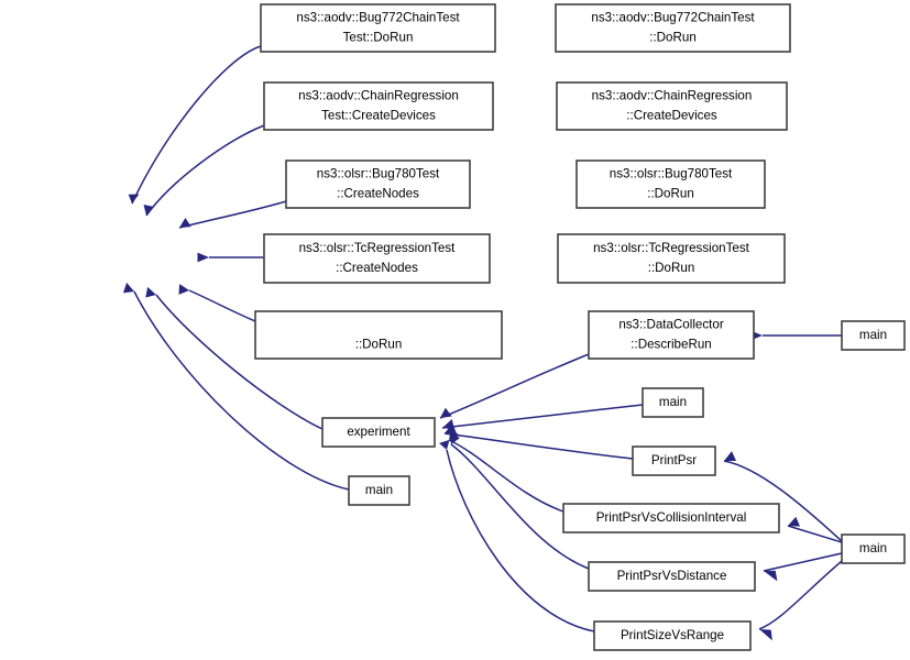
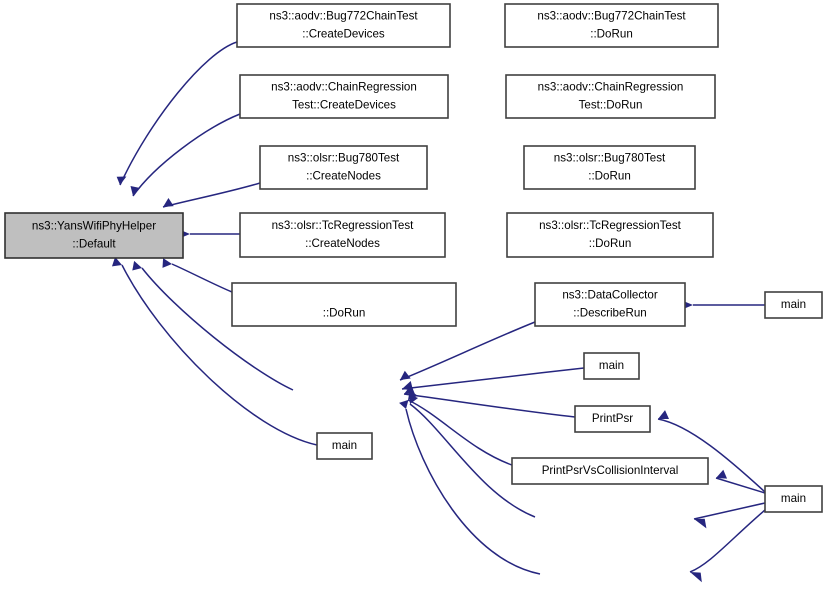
+ ns3::YansWifiPhyHelper
+ ::Default
  ns3::aodv::Bug772ChainTest
- Test::DoRun
+ ::CreateDevices
  ns3::aodv::Bug772ChainTest
  ::DoRun
  ns3::aodv::ChainRegression
  Test::CreateDevices
  ns3::aodv::ChainRegression
- ::CreateDevices
+ Test::DoRun
  ns3::olsr::Bug780Test
  ::CreateNodes
  ns3::olsr::Bug780Test
  ::DoRun
  ns3::olsr::TcRegressionTest
  ::CreateNodes
  ns3::olsr::TcRegressionTest
  ::DoRun
  ::DoRun
  ns3::DataCollector
  ::DescribeRun
  main
  main
- experiment
  PrintPsr
  main
  PrintPsrVsCollisionInterval
  main
- PrintPsrVsDistance
- PrintSizeVsRange
